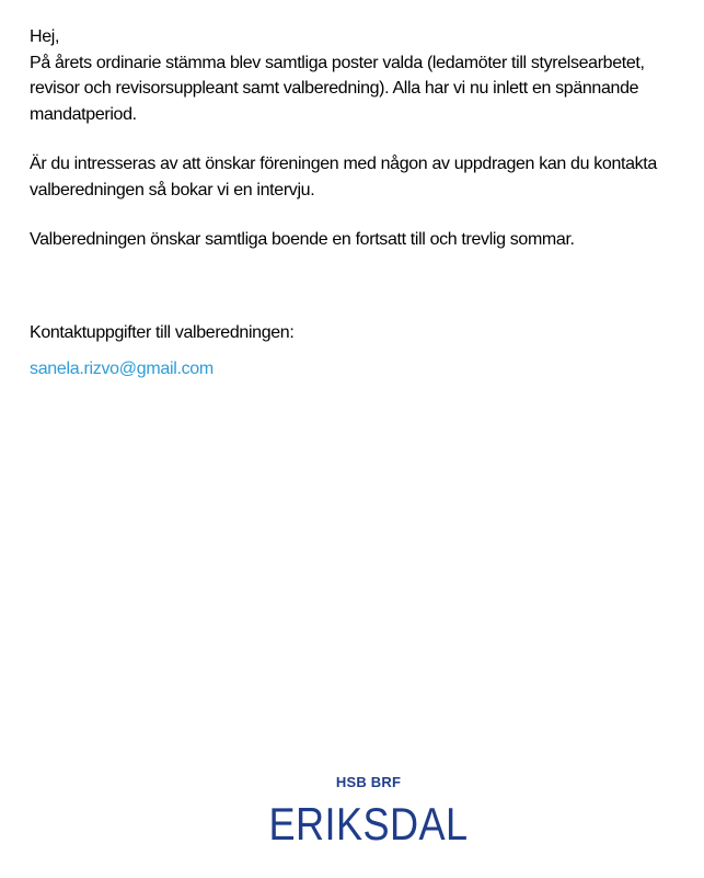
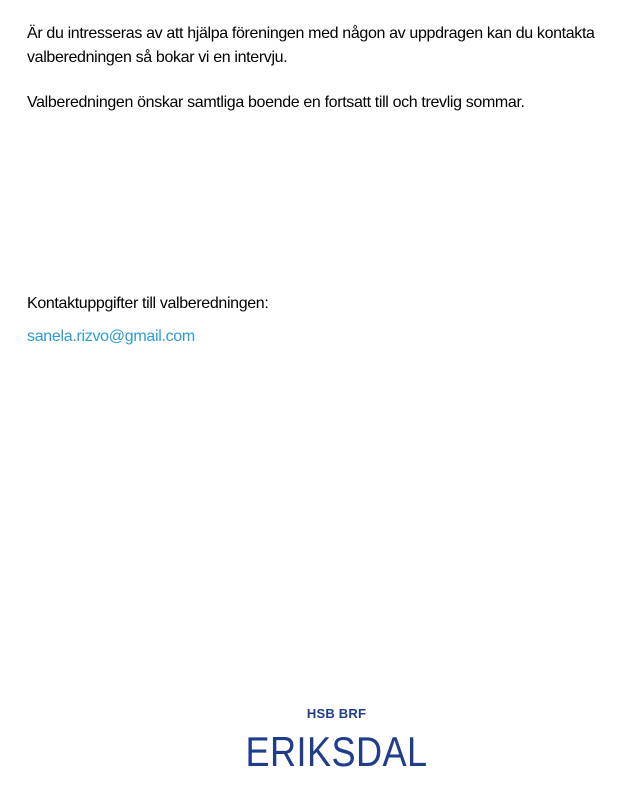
- Hej,
- På årets ordinarie stämma blev samtliga poster valda (ledamöter till styrelsearbetet, revisor och revisorsuppleant samt valberedning). Alla har vi nu inlett en spännande mandatperiod.
- Är du intresseras av att önskar föreningen med någon av uppdragen kan du kontakta valberedningen så bokar vi en intervju.
+ Är du intresseras av att hjälpa föreningen med någon av uppdragen kan du kontakta valberedningen så bokar vi en intervju.
  Valberedningen önskar samtliga boende en fortsatt till och trevlig sommar.
  Kontaktuppgifter till valberedningen:
  sanela.rizvo@gmail.com
  HSB BRF
  ERIKSDAL
